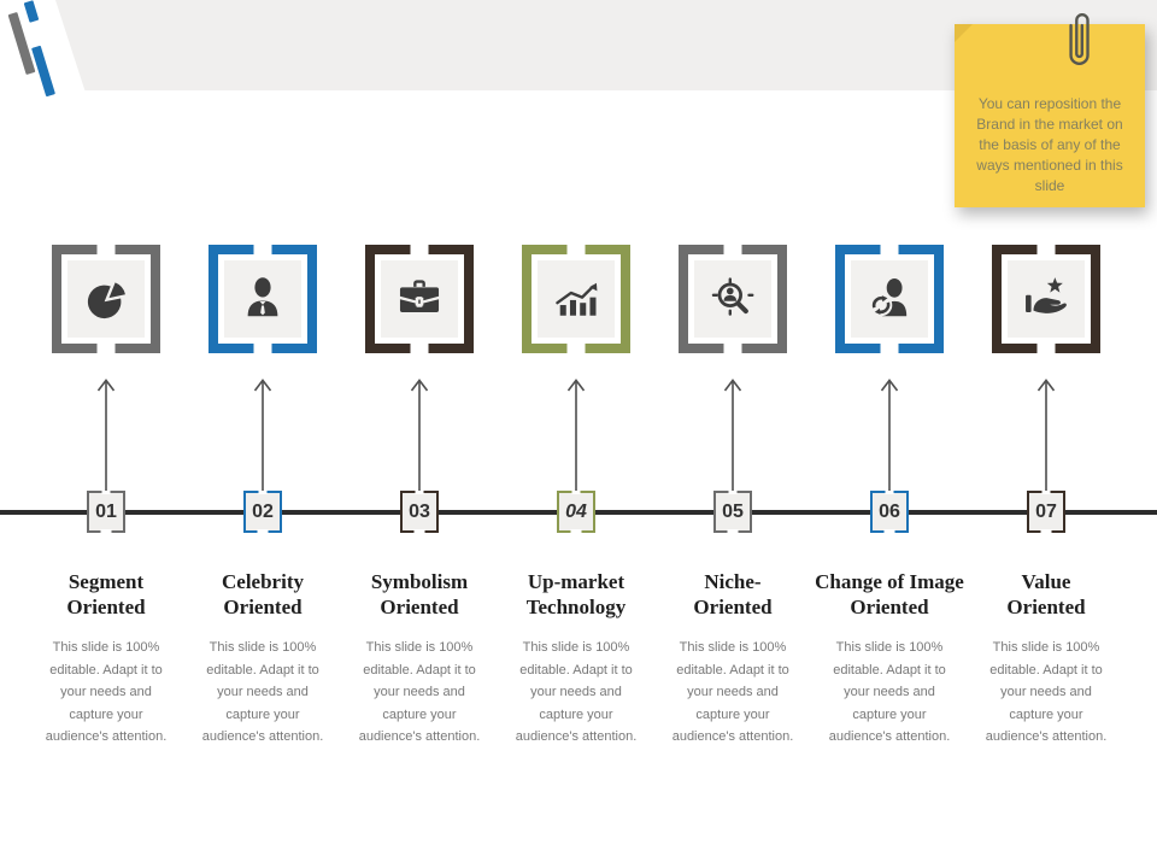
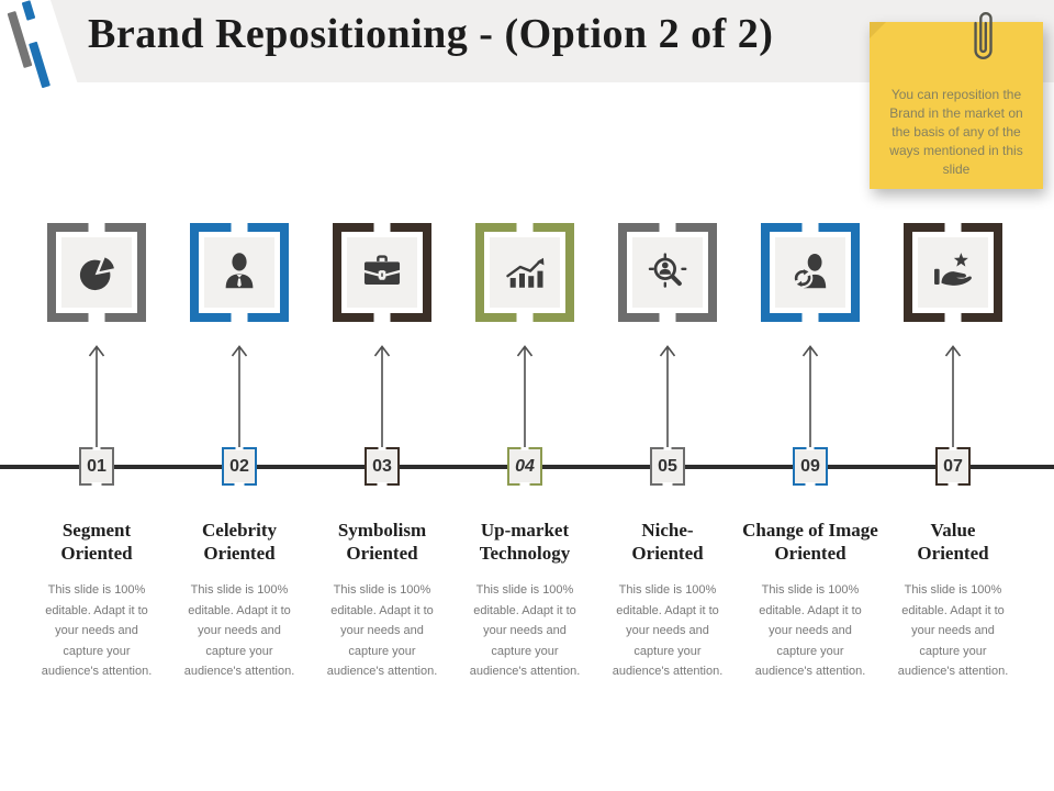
+ Brand Repositioning - (Option 2 of 2)
  You can reposition the
  Brand in the market on
  the basis of any of the
  ways mentioned in this
  slide
  01
  Segment
  Oriented
  This slide is 100%
  editable. Adapt it to
  your needs and
  capture your
  audience's attention.
  02
  Celebrity
  Oriented
  This slide is 100%
  editable. Adapt it to
  your needs and
  capture your
  audience's attention.
  03
  Symbolism
  Oriented
  This slide is 100%
  editable. Adapt it to
  your needs and
  capture your
  audience's attention.
  04
  Up-market
  Technology
  This slide is 100%
  editable. Adapt it to
  your needs and
  capture your
  audience's attention.
  05
  Niche-
  Oriented
  This slide is 100%
  editable. Adapt it to
  your needs and
  capture your
  audience's attention.
- 06
+ 09
  Change of Image
  Oriented
  This slide is 100%
  editable. Adapt it to
  your needs and
  capture your
  audience's attention.
  07
  Value
  Oriented
  This slide is 100%
  editable. Adapt it to
  your needs and
  capture your
  audience's attention.
